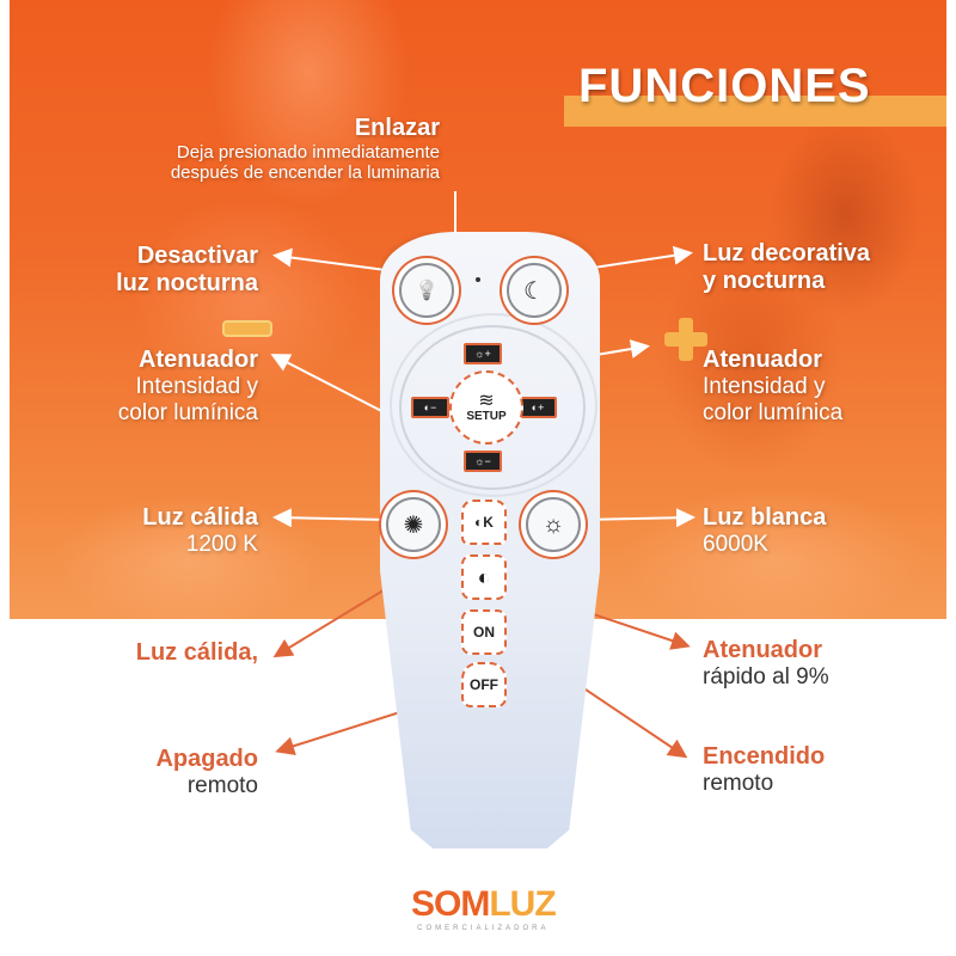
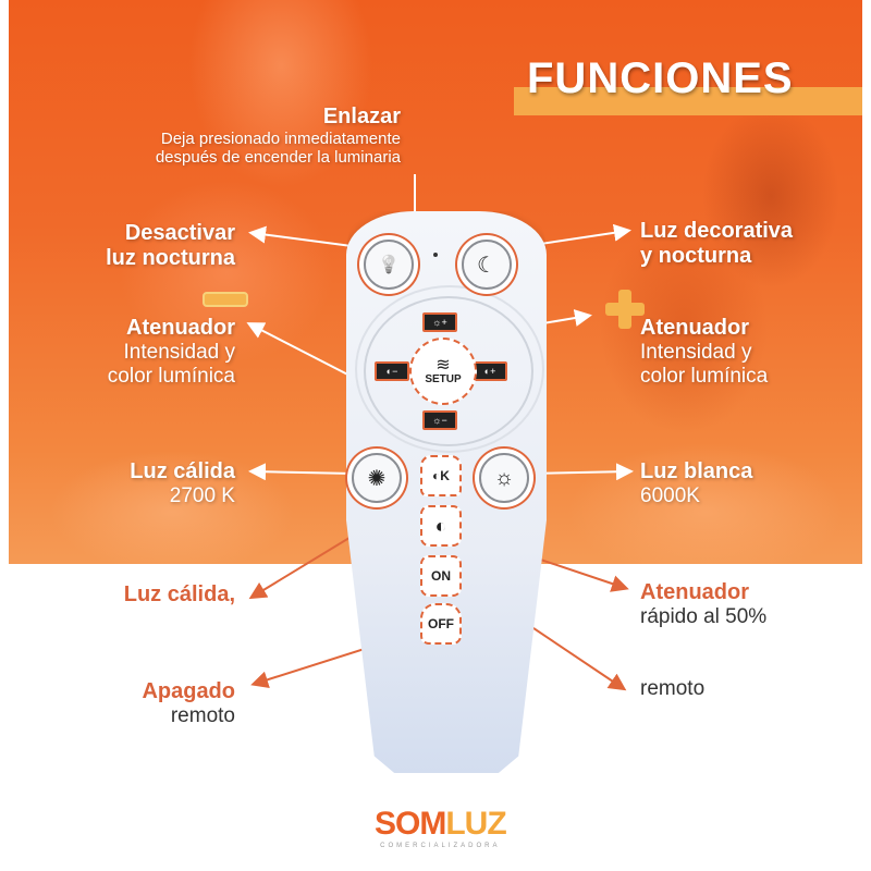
  FUNCIONES
  Enlazar
  Deja presionado inmediatamente
  después de encender la luminaria
  Desactivar
  luz nocturna
  Luz decorativa
  y nocturna
  Atenuador
  Intensidad y
  color lumínica
  Atenuador
  Intensidad y
  color lumínica
  Luz cálida
- 1200 K
+ 2700 K
  Luz blanca
  6000K
  Luz cálida,
  Atenuador
- rápido al 9%
+ rápido al 50%
  Apagado
  remoto
- Encendido
  remoto
  💡
  ☾
  ☼+
  ☼−
  ◐−
  ◐+
  ≋
  SETUP
  ✺
  ◐K
  ☼
  ◐
  ON
  OFF
  SOMLUZ
